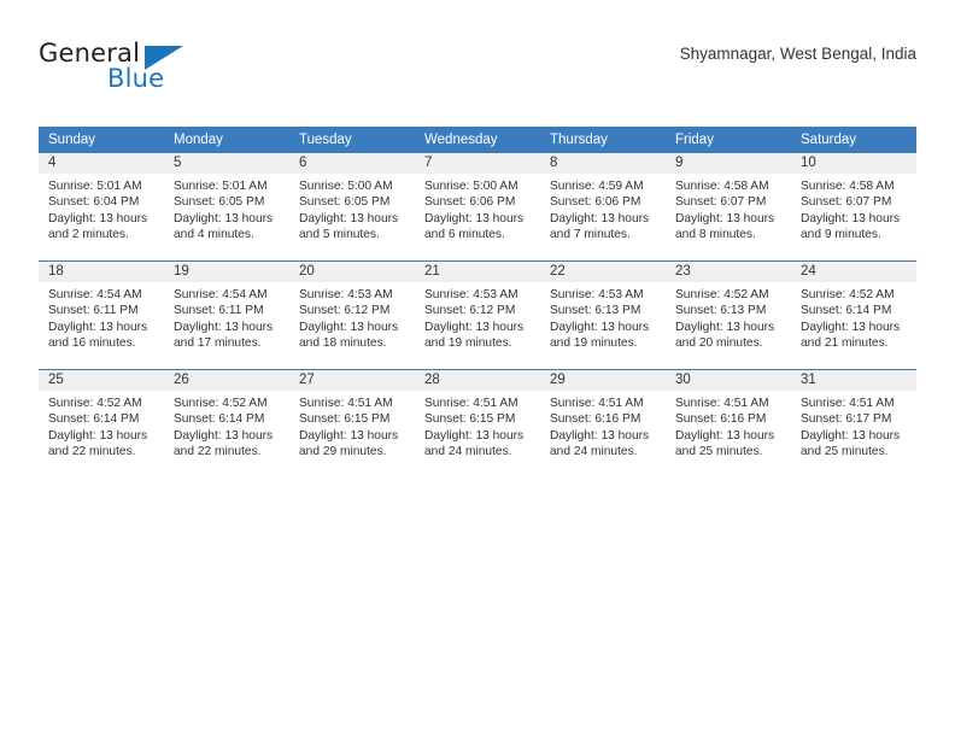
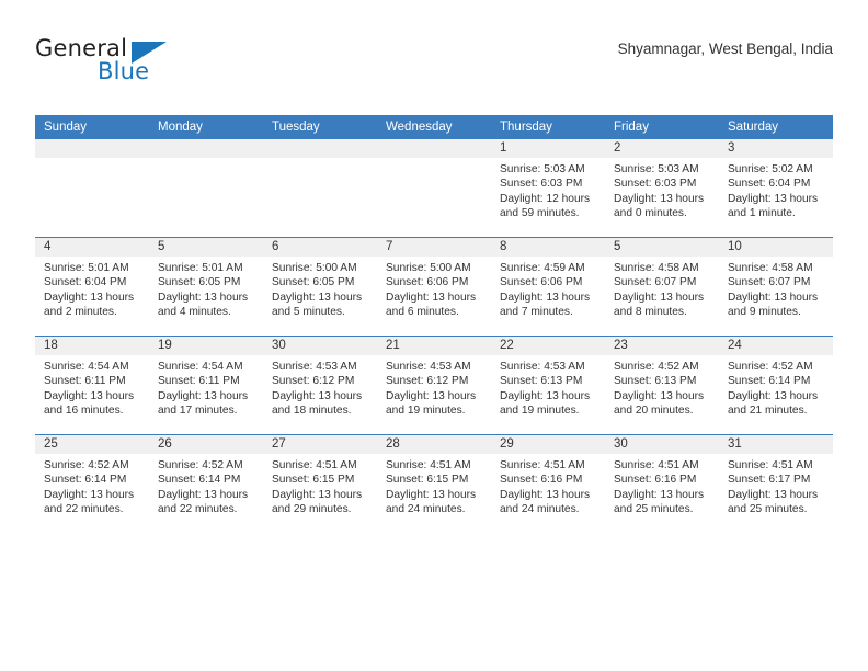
  General
  Blue
  Shyamnagar, West Bengal, India
  Sunday	Monday	Tuesday	Wednesday	Thursday	Friday	Saturday
+ 				1Sunrise: 5:03 AMSunset: 6:03 PMDaylight: 12 hoursand 59 minutes.	2Sunrise: 5:03 AMSunset: 6:03 PMDaylight: 13 hoursand 0 minutes.	3Sunrise: 5:02 AMSunset: 6:04 PMDaylight: 13 hoursand 1 minute.
- 4Sunrise: 5:01 AMSunset: 6:04 PMDaylight: 13 hoursand 2 minutes.	5Sunrise: 5:01 AMSunset: 6:05 PMDaylight: 13 hoursand 4 minutes.	6Sunrise: 5:00 AMSunset: 6:05 PMDaylight: 13 hoursand 5 minutes.	7Sunrise: 5:00 AMSunset: 6:06 PMDaylight: 13 hoursand 6 minutes.	8Sunrise: 4:59 AMSunset: 6:06 PMDaylight: 13 hoursand 7 minutes.	9Sunrise: 4:58 AMSunset: 6:07 PMDaylight: 13 hoursand 8 minutes.	10Sunrise: 4:58 AMSunset: 6:07 PMDaylight: 13 hoursand 9 minutes.
+ 4Sunrise: 5:01 AMSunset: 6:04 PMDaylight: 13 hoursand 2 minutes.	5Sunrise: 5:01 AMSunset: 6:05 PMDaylight: 13 hoursand 4 minutes.	6Sunrise: 5:00 AMSunset: 6:05 PMDaylight: 13 hoursand 5 minutes.	7Sunrise: 5:00 AMSunset: 6:06 PMDaylight: 13 hoursand 6 minutes.	8Sunrise: 4:59 AMSunset: 6:06 PMDaylight: 13 hoursand 7 minutes.	5Sunrise: 4:58 AMSunset: 6:07 PMDaylight: 13 hoursand 8 minutes.	10Sunrise: 4:58 AMSunset: 6:07 PMDaylight: 13 hoursand 9 minutes.
- 18Sunrise: 4:54 AMSunset: 6:11 PMDaylight: 13 hoursand 16 minutes.	19Sunrise: 4:54 AMSunset: 6:11 PMDaylight: 13 hoursand 17 minutes.	20Sunrise: 4:53 AMSunset: 6:12 PMDaylight: 13 hoursand 18 minutes.	21Sunrise: 4:53 AMSunset: 6:12 PMDaylight: 13 hoursand 19 minutes.	22Sunrise: 4:53 AMSunset: 6:13 PMDaylight: 13 hoursand 19 minutes.	23Sunrise: 4:52 AMSunset: 6:13 PMDaylight: 13 hoursand 20 minutes.	24Sunrise: 4:52 AMSunset: 6:14 PMDaylight: 13 hoursand 21 minutes.
+ 18Sunrise: 4:54 AMSunset: 6:11 PMDaylight: 13 hoursand 16 minutes.	19Sunrise: 4:54 AMSunset: 6:11 PMDaylight: 13 hoursand 17 minutes.	30Sunrise: 4:53 AMSunset: 6:12 PMDaylight: 13 hoursand 18 minutes.	21Sunrise: 4:53 AMSunset: 6:12 PMDaylight: 13 hoursand 19 minutes.	22Sunrise: 4:53 AMSunset: 6:13 PMDaylight: 13 hoursand 19 minutes.	23Sunrise: 4:52 AMSunset: 6:13 PMDaylight: 13 hoursand 20 minutes.	24Sunrise: 4:52 AMSunset: 6:14 PMDaylight: 13 hoursand 21 minutes.
  25Sunrise: 4:52 AMSunset: 6:14 PMDaylight: 13 hoursand 22 minutes.	26Sunrise: 4:52 AMSunset: 6:14 PMDaylight: 13 hoursand 22 minutes.	27Sunrise: 4:51 AMSunset: 6:15 PMDaylight: 13 hoursand 29 minutes.	28Sunrise: 4:51 AMSunset: 6:15 PMDaylight: 13 hoursand 24 minutes.	29Sunrise: 4:51 AMSunset: 6:16 PMDaylight: 13 hoursand 24 minutes.	30Sunrise: 4:51 AMSunset: 6:16 PMDaylight: 13 hoursand 25 minutes.	31Sunrise: 4:51 AMSunset: 6:17 PMDaylight: 13 hoursand 25 minutes.
